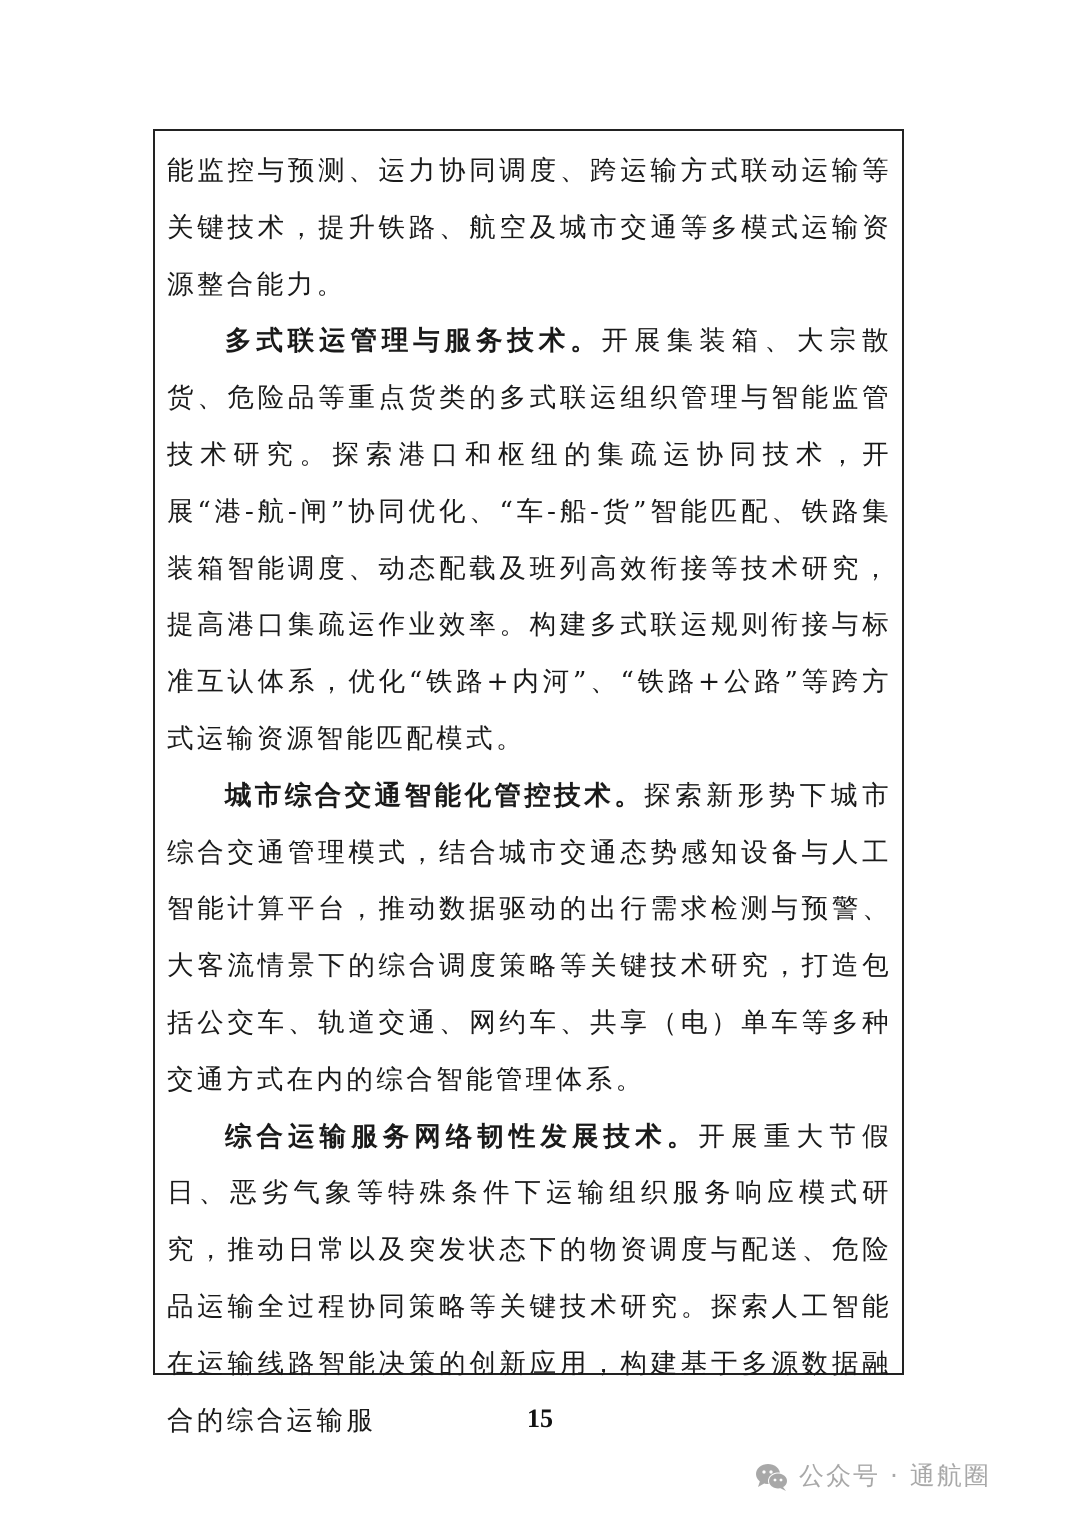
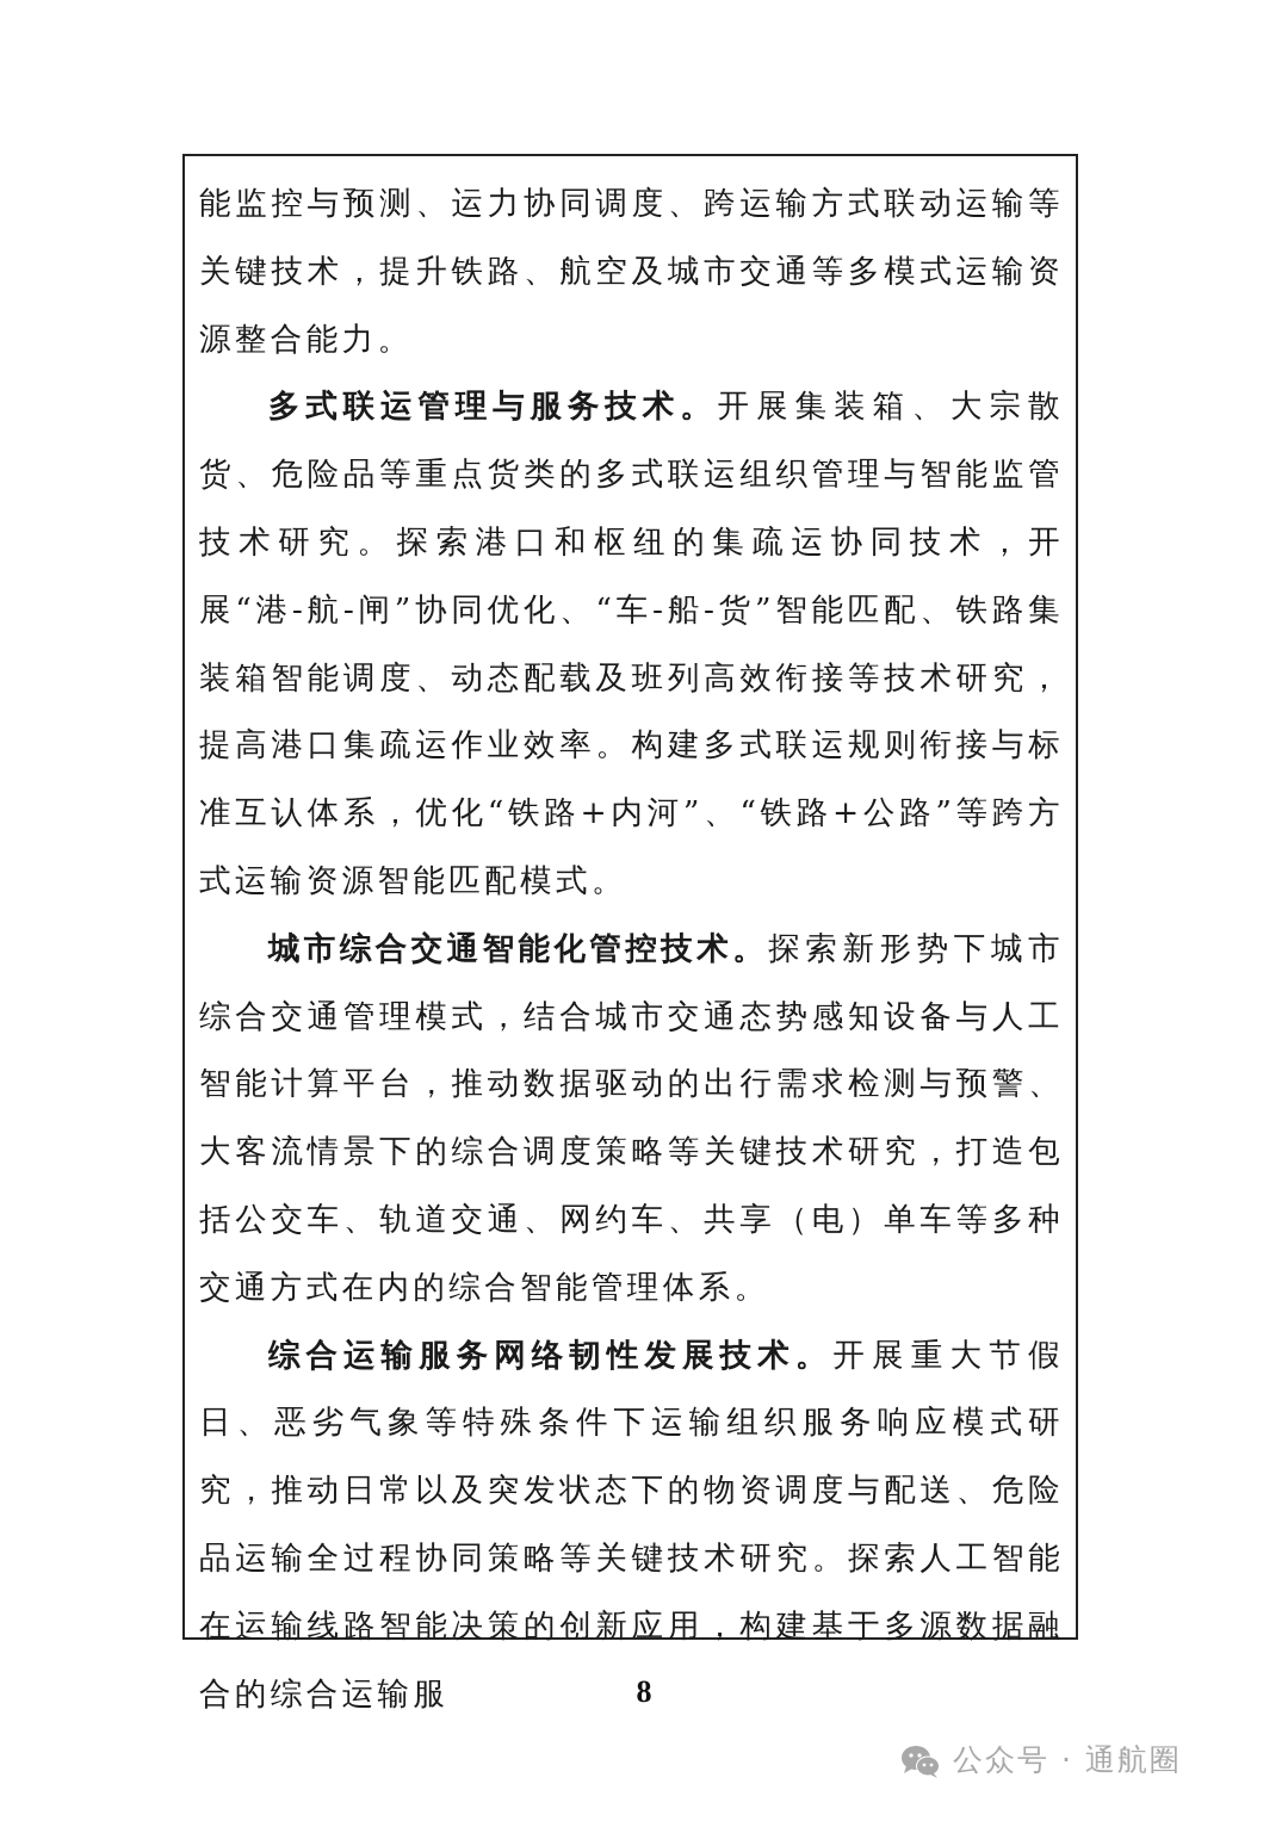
  能监控与预测、运力协同调度、跨运输方式联动运输等关键技术，提升铁路、航空及城市交通等多模式运输资源整合能力。
  多式联运管理与服务技术。开展集装箱、大宗散货、危险品等重点货类的多式联运组织管理与智能监管技术研究。探索港口和枢纽的集疏运协同技术，开展“港-航-闸”协同优化、“车-船-货”智能匹配、铁路集装箱智能调度、动态配载及班列高效衔接等技术研究，提高港口集疏运作业效率。构建多式联运规则衔接与标准互认体系，优化“铁路+内河”、“铁路+公路”等跨方式运输资源智能匹配模式。
  城市综合交通智能化管控技术。探索新形势下城市综合交通管理模式，结合城市交通态势感知设备与人工智能计算平台，推动数据驱动的出行需求检测与预警、大客流情景下的综合调度策略等关键技术研究，打造包括公交车、轨道交通、网约车、共享（电）单车等多种交通方式在内的综合智能管理体系。
  综合运输服务网络韧性发展技术。开展重大节假日、恶劣气象等特殊条件下运输组织服务响应模式研究，推动日常以及突发状态下的物资调度与配送、危险品运输全过程协同策略等关键技术研究。探索人工智能在运输线路智能决策的创新应用，构建基于多源数据融合的综合运输服
- 15
+ 8
  公众号 · 通航圈
